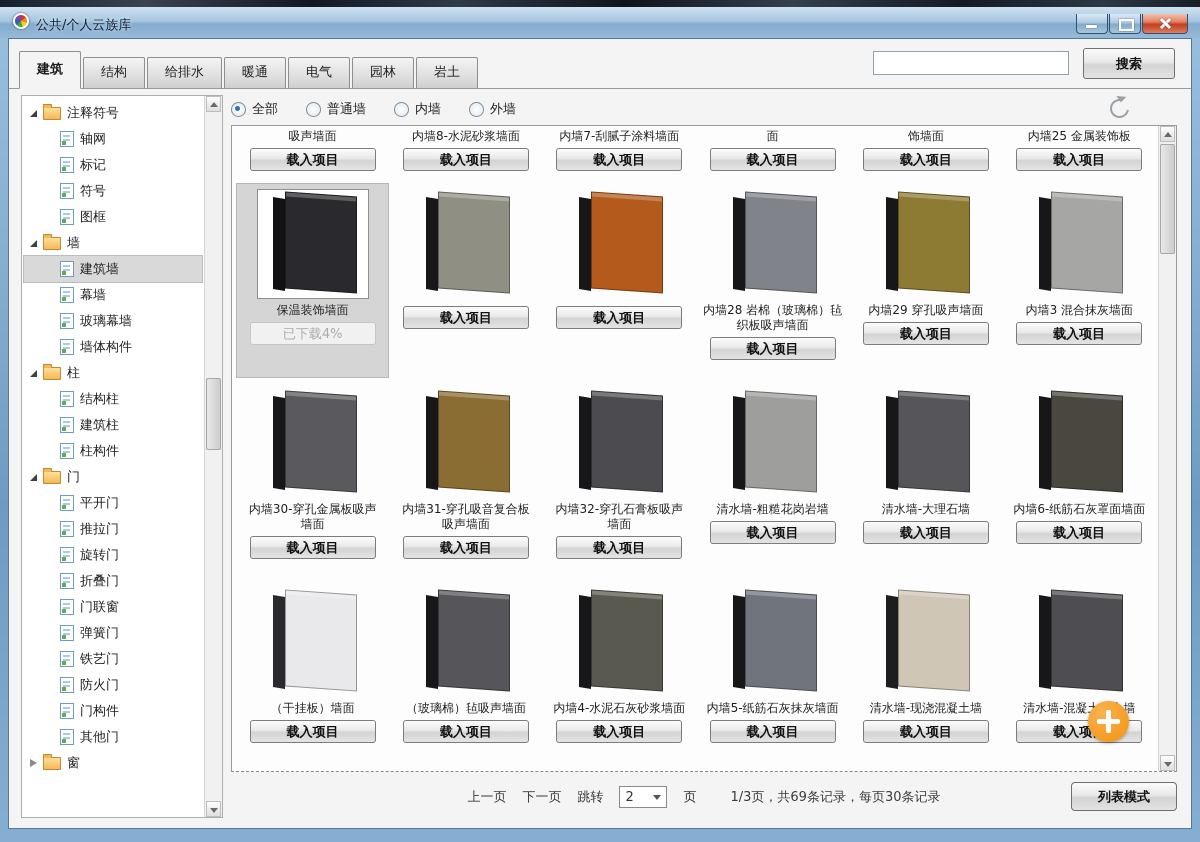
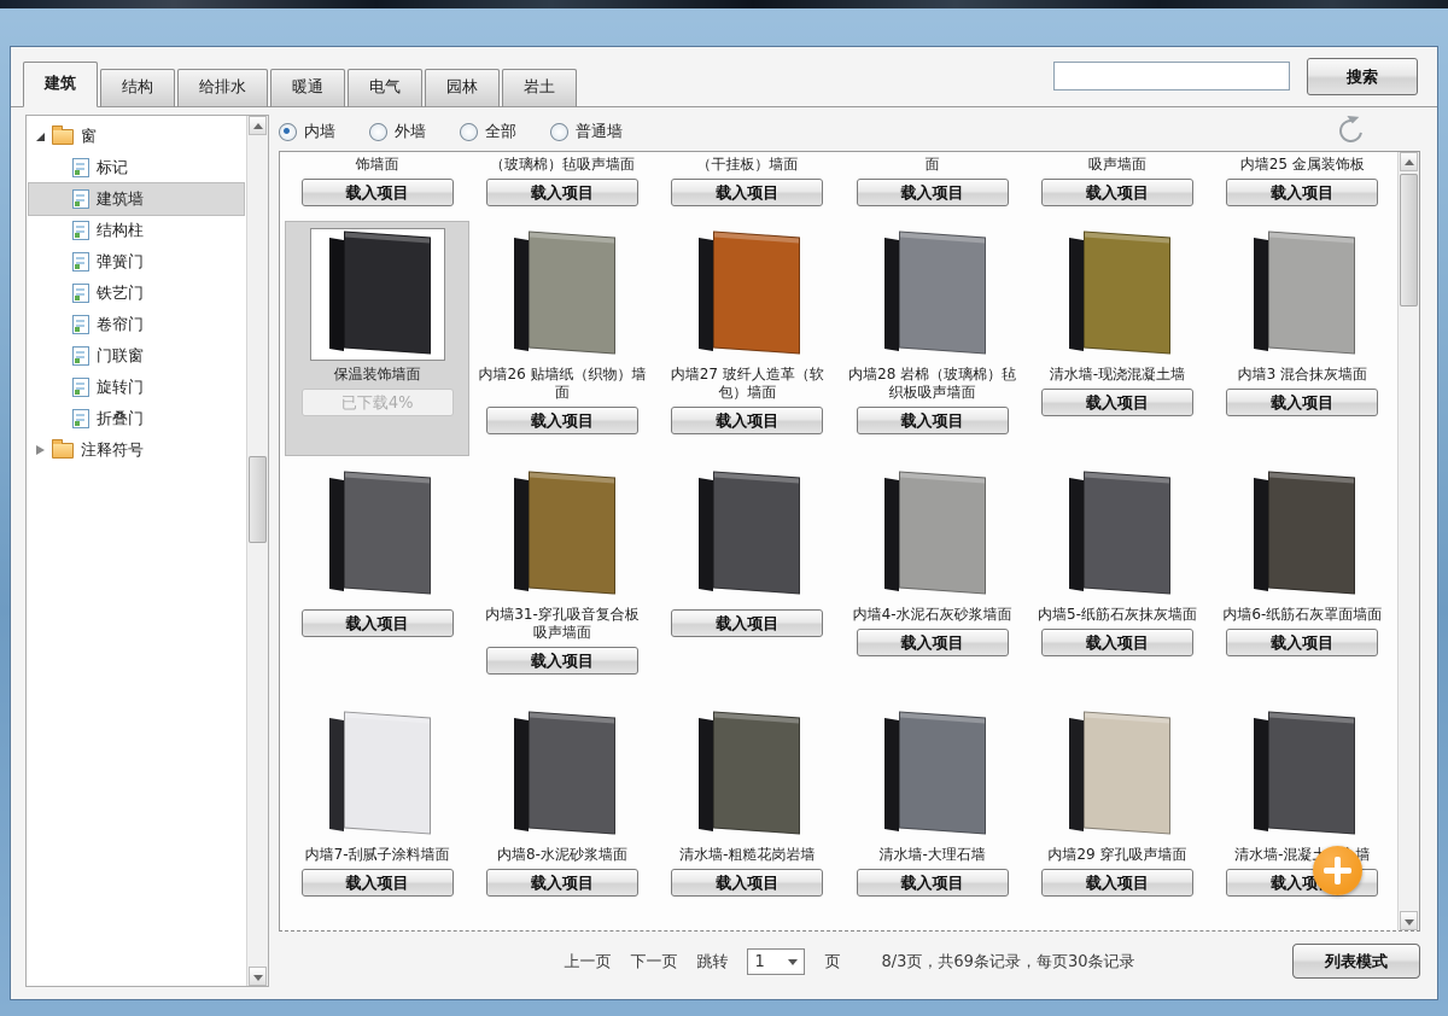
- 公共/个人云族库
  建筑
  结构
  给排水
  暖通
  电气
  园林
  岩土
  搜索
- 注释符号
+ 窗
- 轴网
  标记
- 符号
- 图框
- 墙
  建筑墙
- 幕墙
- 玻璃幕墙
- 墙体构件
- 柱
  结构柱
- 建筑柱
- 柱构件
- 门
- 平开门
- 推拉门
- 旋转门
+ 弹簧门
- 折叠门
+ 铁艺门
+ 卷帘门
  门联窗
- 弹簧门
+ 旋转门
- 铁艺门
+ 折叠门
- 防火门
- 门构件
- 其他门
- 窗
+ 注释符号
- 全部
+ 内墙
- 普通墙
+ 外墙
- 内墙
+ 全部
- 外墙
+ 普通墙
- 吸声墙面
+ 饰墙面
  载入项目
- 内墙8-水泥砂浆墙面
+ （玻璃棉）毡吸声墙面
  载入项目
- 内墙7-刮腻子涂料墙面
+ （干挂板）墙面
  载入项目
  面
  载入项目
- 饰墙面
+ 吸声墙面
  载入项目
  内墙25 金属装饰板
  载入项目
  保温装饰墙面
  已下载4%
+ 内墙26 贴墙纸（织物）墙面
  载入项目
+ 内墙27 玻纤人造革（软包）墙面
  载入项目
  内墙28 岩棉（玻璃棉）毡织板吸声墙面
  载入项目
- 内墙29 穿孔吸声墙面
+ 清水墙-现浇混凝土墙
  载入项目
  内墙3 混合抹灰墙面
  载入项目
- 内墙30-穿孔金属板吸声墙面
  载入项目
  内墙31-穿孔吸音复合板吸声墙面
  载入项目
- 内墙32-穿孔石膏板吸声墙面
  载入项目
- 清水墙-粗糙花岗岩墙
+ 内墙4-水泥石灰砂浆墙面
  载入项目
- 清水墙-大理石墙
+ 内墙5-纸筋石灰抹灰墙面
  载入项目
  内墙6-纸筋石灰罩面墙面
  载入项目
- （干挂板）墙面
+ 内墙7-刮腻子涂料墙面
  载入项目
- （玻璃棉）毡吸声墙面
+ 内墙8-水泥砂浆墙面
  载入项目
- 内墙4-水泥石灰砂浆墙面
+ 清水墙-粗糙花岗岩墙
  载入项目
- 内墙5-纸筋石灰抹灰墙面
+ 清水墙-大理石墙
  载入项目
- 清水墙-现浇混凝土墙
+ 内墙29 穿孔吸声墙面
  载入项目
  清水墙-混凝墙
  载入项
  上一页
  下一页
  跳转
- 2
+ 1
  页
- 1/3页，共69条记录，每页30条记录
+ 8/3页，共69条记录，每页30条记录
  列表模式
